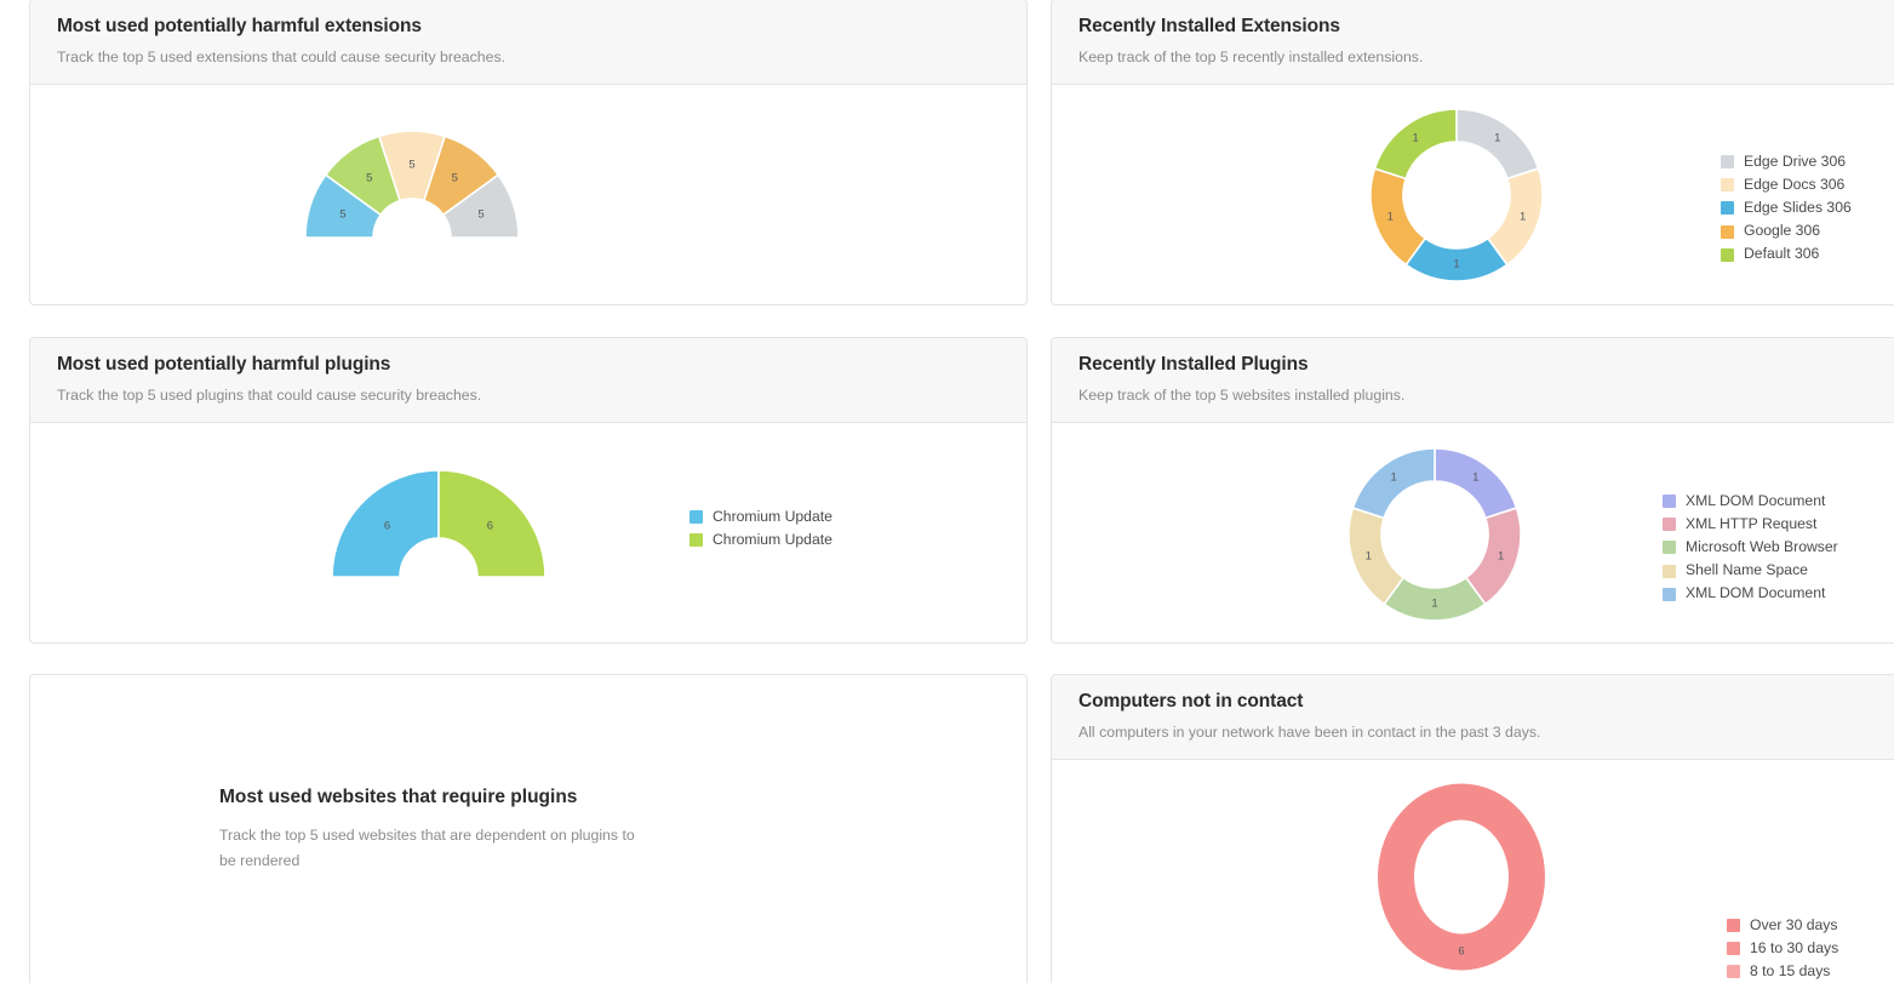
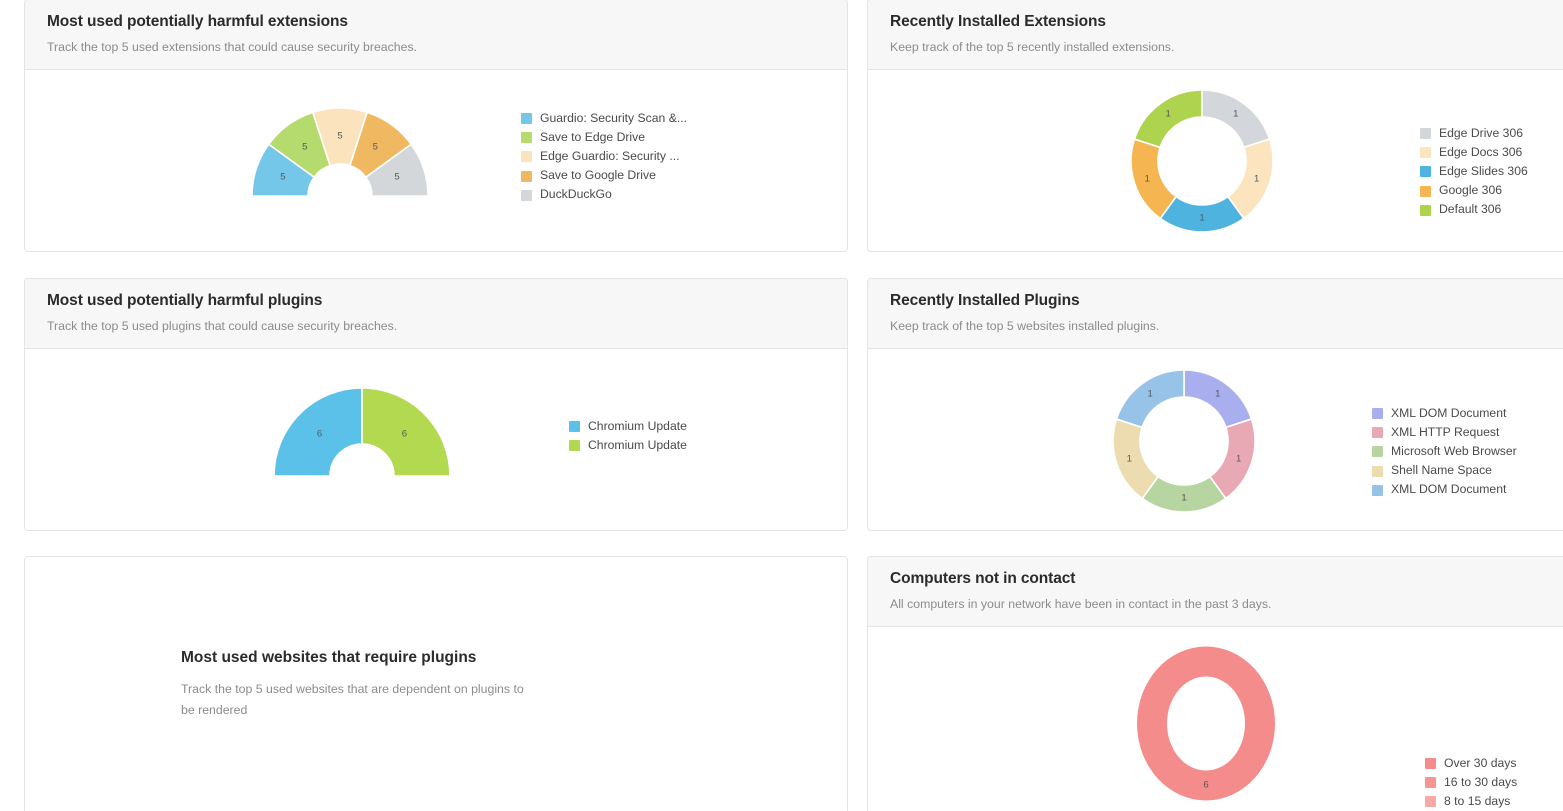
  Most used potentially harmful extensions
  Track the top 5 used extensions that could cause security breaches.
  5
  5
  5
  5
  5
+ Guardio: Security Scan &...
+ Save to Edge Drive
+ Edge Guardio: Security ...
+ Save to Google Drive
+ DuckDuckGo
  Recently Installed Extensions
  Keep track of the top 5 recently installed extensions.
  1
  1
  1
  1
  1
  Edge Drive 306
  Edge Docs 306
  Edge Slides 306
  Google 306
  Default 306
  Most used potentially harmful plugins
  Track the top 5 used plugins that could cause security breaches.
  6
  6
  Chromium Update
  Chromium Update
  Recently Installed Plugins
  Keep track of the top 5 websites installed plugins.
  1
  1
  1
  1
  1
  XML DOM Document
  XML HTTP Request
  Microsoft Web Browser
  Shell Name Space
  XML DOM Document
  Most used websites that require plugins
  Track the top 5 used websites that are dependent on plugins to be rendered
  Computers not in contact
  All computers in your network have been in contact in the past 3 days.
  6
  Over 30 days
  16 to 30 days
  8 to 15 days
